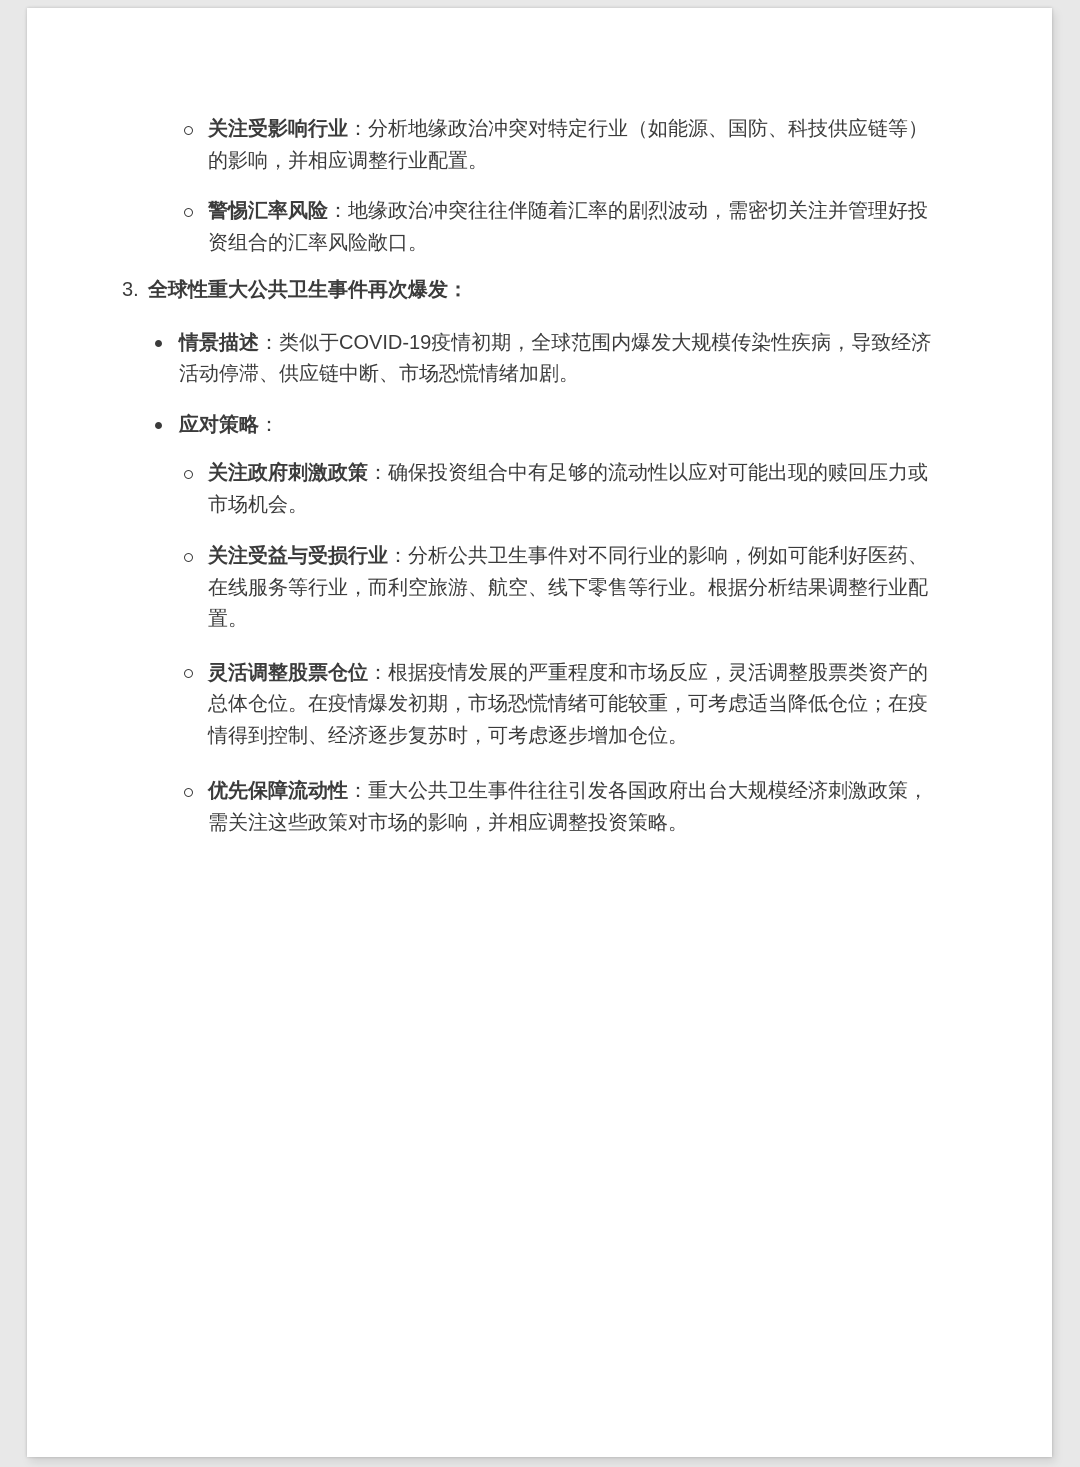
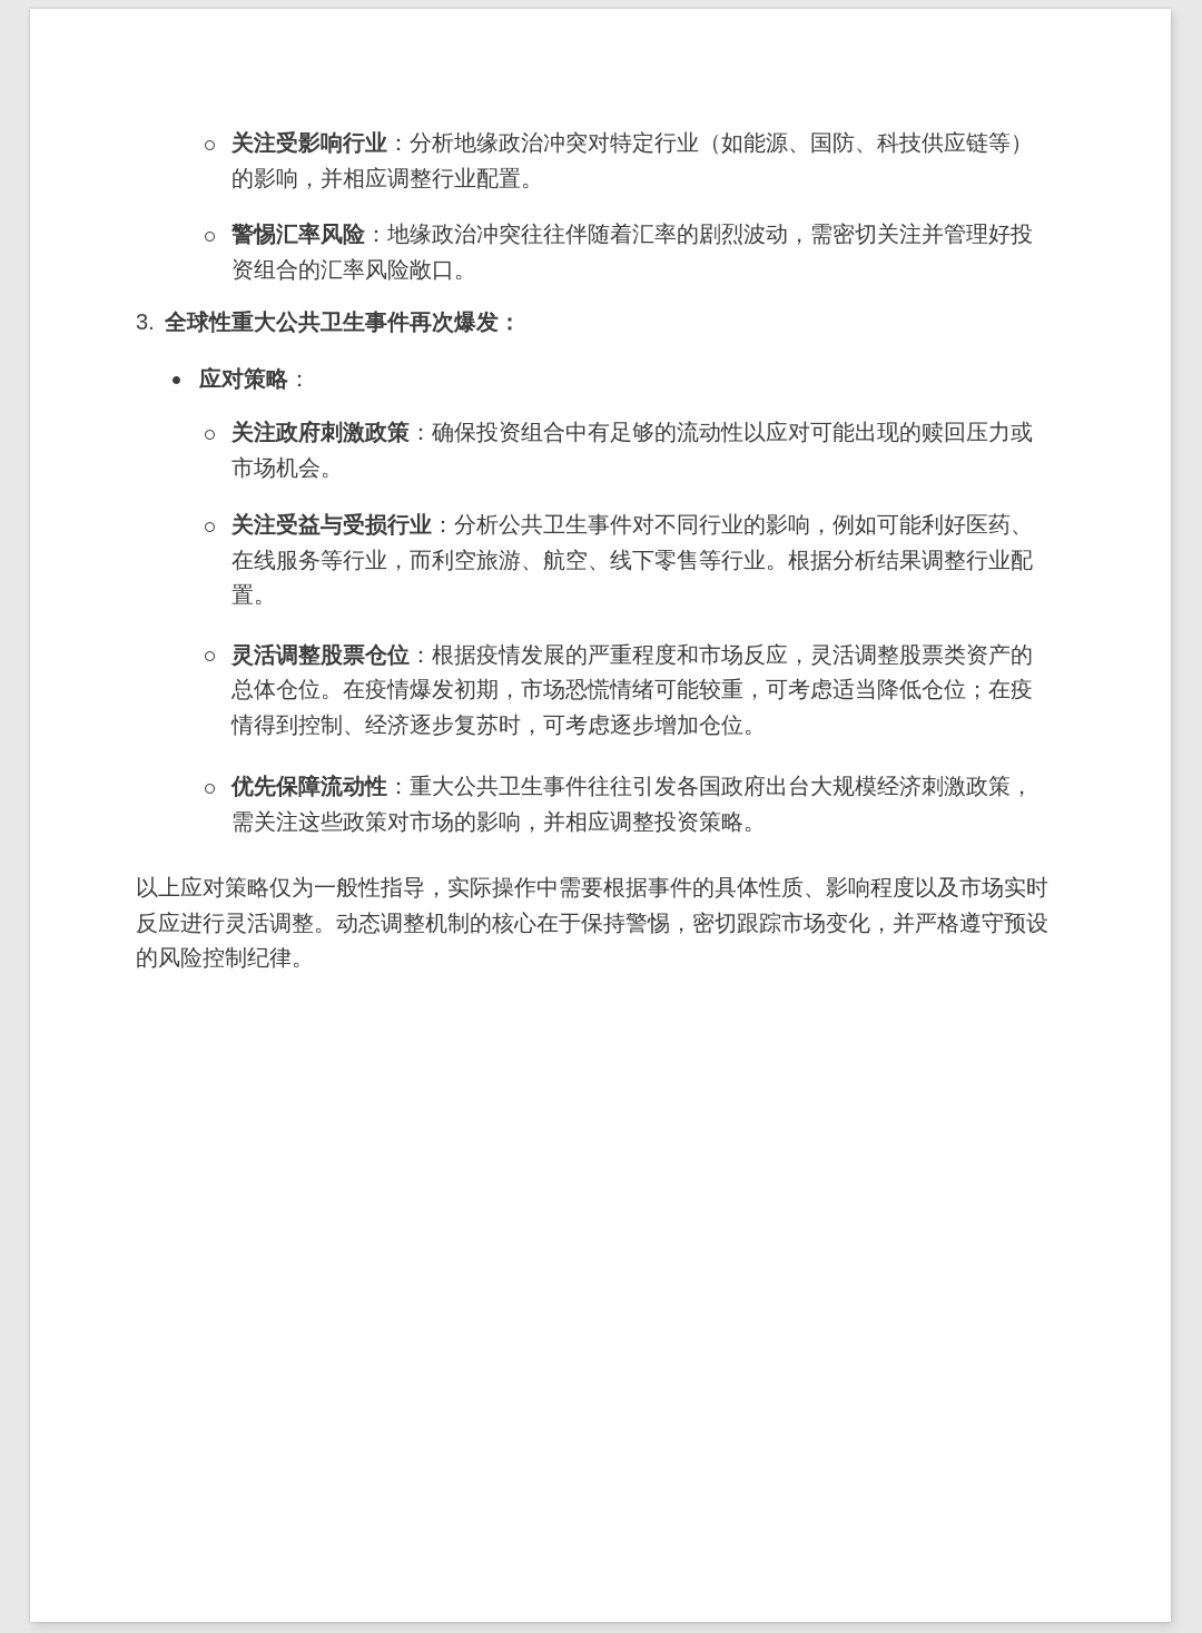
  关注受影响行业：分析地缘政治冲突对特定行业（如能源、国防、科技供应链等）的影响，并相应调整行业配置。
  警惕汇率风险：地缘政治冲突往往伴随着汇率的剧烈波动，需密切关注并管理好投资组合的汇率风险敞口。
  3.
  全球性重大公共卫生事件再次爆发：
- 情景描述：类似于COVID-19疫情初期，全球范围内爆发大规模传染性疾病，导致经济活动停滞、供应链中断、市场恐慌情绪加剧。
  应对策略：
  关注政府刺激政策：确保投资组合中有足够的流动性以应对可能出现的赎回压力或市场机会。
  关注受益与受损行业：分析公共卫生事件对不同行业的影响，例如可能利好医药、在线服务等行业，而利空旅游、航空、线下零售等行业。根据分析结果调整行业配置。
  灵活调整股票仓位：根据疫情发展的严重程度和市场反应，灵活调整股票类资产的总体仓位。在疫情爆发初期，市场恐慌情绪可能较重，可考虑适当降低仓位；在疫情得到控制、经济逐步复苏时，可考虑逐步增加仓位。
  优先保障流动性：重大公共卫生事件往往引发各国政府出台大规模经济刺激政策，需关注这些政策对市场的影响，并相应调整投资策略。
+ 以上应对策略仅为一般性指导，实际操作中需要根据事件的具体性质、影响程度以及市场实时反应进行灵活调整。动态调整机制的核心在于保持警惕，密切跟踪市场变化，并严格遵守预设的风险控制纪律。
